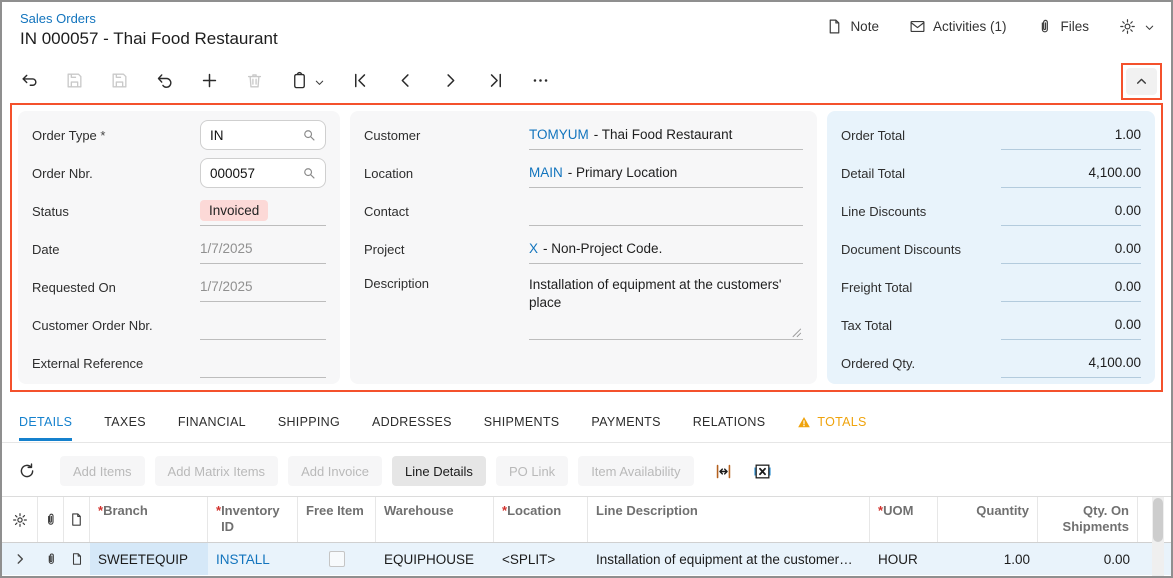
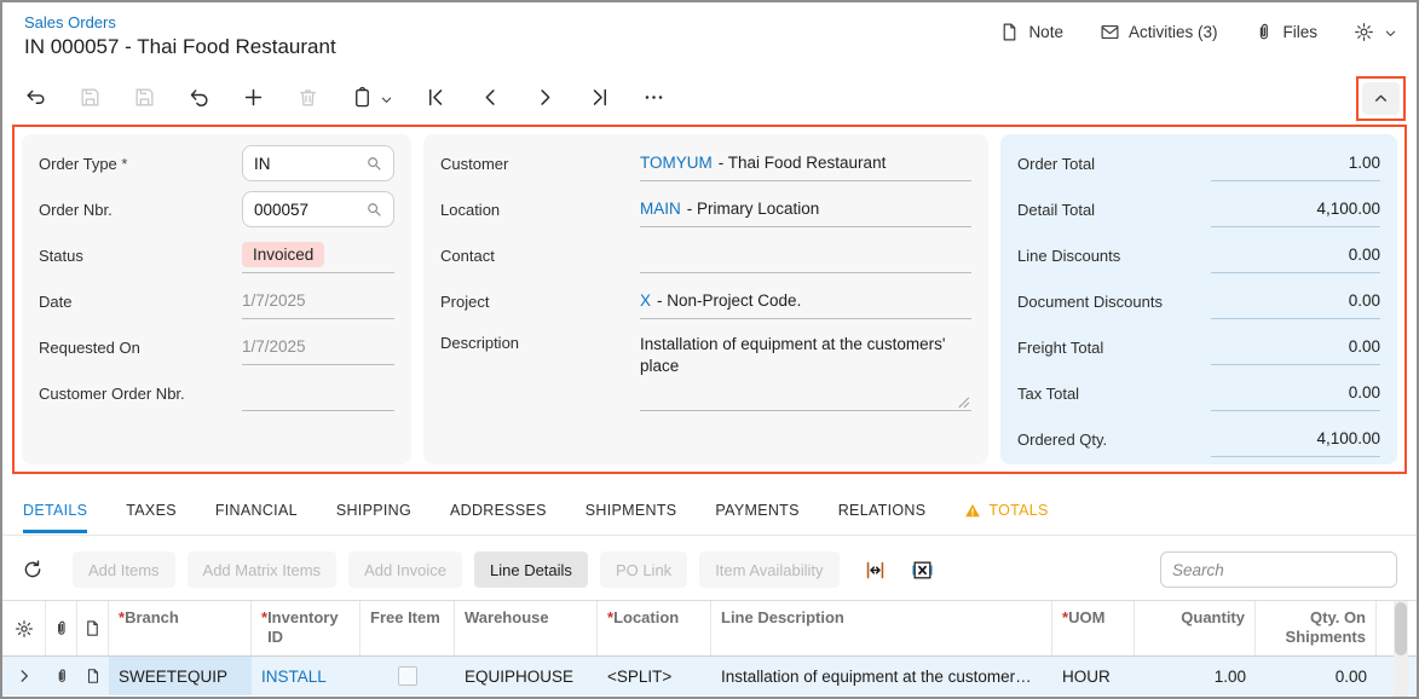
  Sales Orders
  IN 000057 - Thai Food Restaurant
  Note
- Activities (1)
+ Activities (3)
  Files
  Order Type
  IN
  Order Nbr.
  000057
  Status
  Invoiced
  Date
  1/7/2025
  Requested On
  1/7/2025
  Customer Order Nbr.
- External Reference
  Customer
  TOMYUM
  - Thai Food Restaurant
  Location
  MAIN
  - Primary Location
  Contact
  Project
  X
  - Non-Project Code.
  Description
  Installation of equipment at the customers' place
  Order Total
  1.00
  Detail Total
  4,100.00
  Line Discounts
  0.00
  Document Discounts
  0.00
  Freight Total
  0.00
  Tax Total
  0.00
  Ordered Qty.
  4,100.00
  DETAILS
  TAXES
  FINANCIAL
  SHIPPING
  ADDRESSES
  SHIPMENTS
  PAYMENTS
  RELATIONS
  TOTALS
  Add Items
  Add Matrix Items
  Add Invoice
  Line Details
  PO Link
  Item Availability
+ Search
  Branch
  Inventory ID
  Free Item
  Warehouse
  Location
  Line Description
  UOM
  Quantity
  Qty. On Shipments
  SWEETEQUIP
  INSTALL
  EQUIPHOUSE
  <SPLIT>
  Installation of equipment at the customer…
  HOUR
  1.00
  0.00
